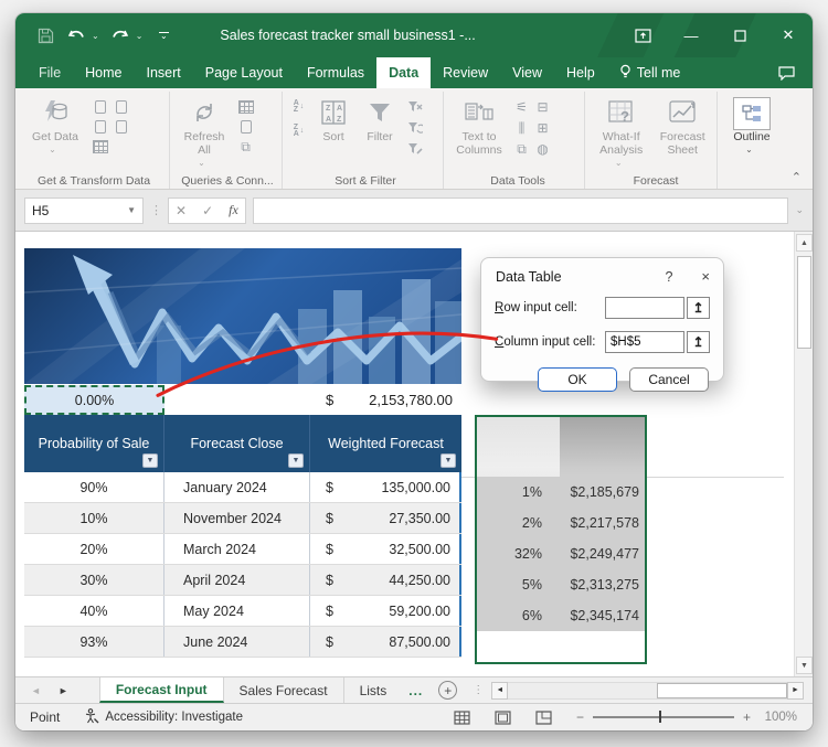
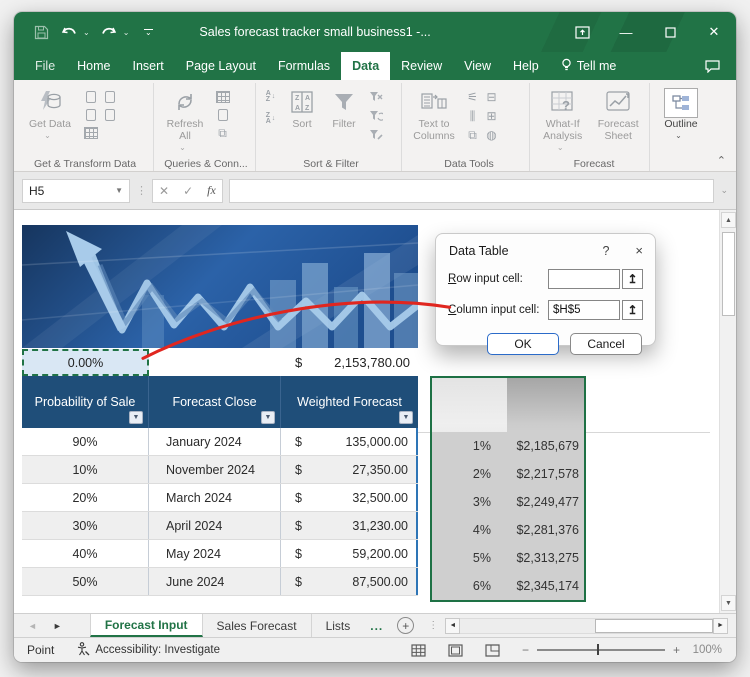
  ⌄
  ⌄
  ⌄
  Sales forecast tracker small business1 -...
  —
  ✕
  File
  Home
  Insert
  Page Layout
  Formulas
  Data
  Review
  View
  Help
  Tell me
  Get Data
  ⌄
  Refresh All
  ⌄
  ⧉
  Sort
  Filter
  Text to Columns
  ⚟
  ⊟
  ⫼
  ⊞
  ⧉
  ◍
  ?
  What-If Analysis
  ⌄
  Forecast Sheet
  Outline
  ⌄
  Get & Transform Data
  Queries & Conn...
  Sort & Filter
  Data Tools
  Forecast
  ⌃
  H5
  ▼
  ⋮
  ✕
  ✓
  fx
  ⌄
  0.00%
  $
  2,153,780.00
  Probability of Sale
  Forecast Close
  Weighted Forecast
  90%
  January 2024
  $
  135,000.00
  10%
  November 2024
  $
  27,350.00
  20%
  March 2024
  $
  32,500.00
  30%
  April 2024
  $
- 44,250.00
+ 31,230.00
  40%
  May 2024
  $
  59,200.00
- 93%
+ 50%
  June 2024
  $
  87,500.00
  1%
  $2,185,679
  2%
  $2,217,578
- 32%
+ 3%
  $2,249,477
+ 4%
+ $2,281,376
  5%
  $2,313,275
  6%
  $2,345,174
  Data Table
  ?
  ×
  Row input cell:
  ↥
  Column input cell:
  $H$5
  ↥
  OK
  Cancel
  ◄
  ►
  Forecast Input
  Sales Forecast
  Lists
  ...
  +
  ⋮
  Point
  Accessibility: Investigate
  −
  +
  100%
